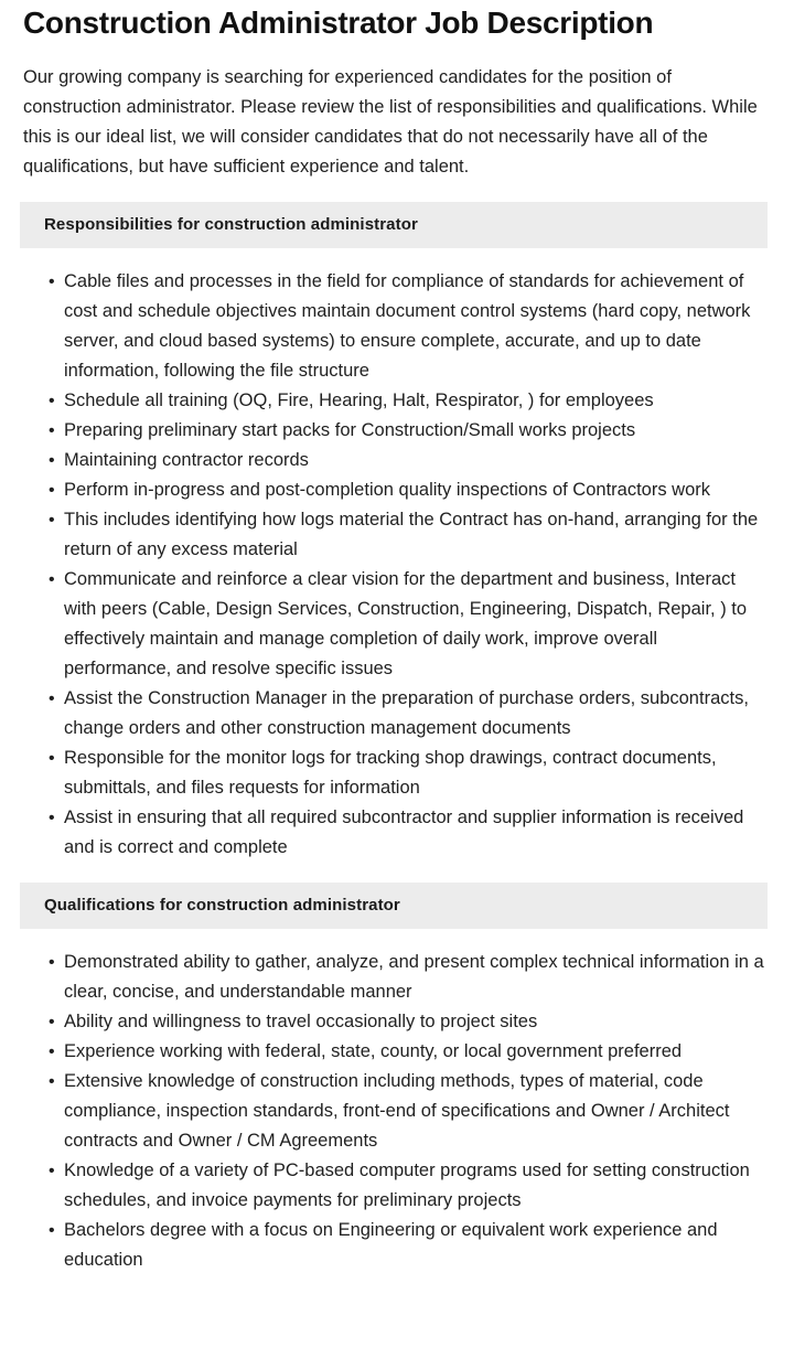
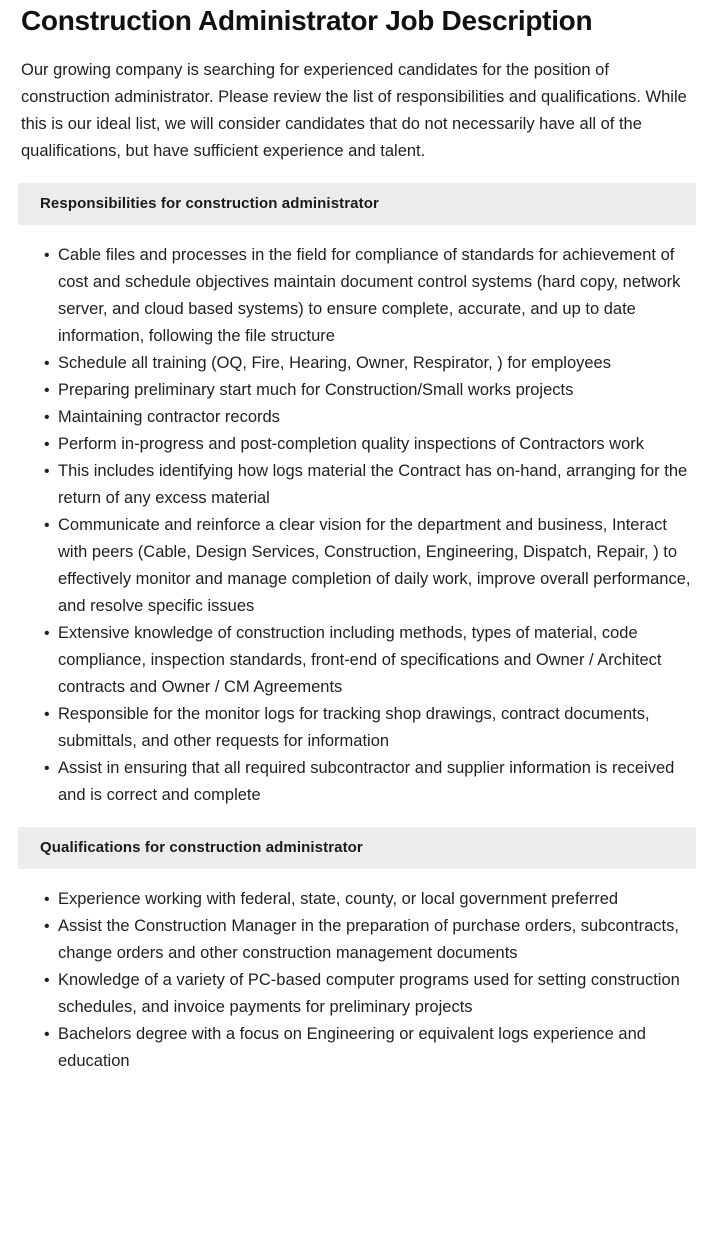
  Construction Administrator Job Description
  Our growing company is searching for experienced candidates for the position of construction administrator. Please review the list of responsibilities and qualifications. While this is our ideal list, we will consider candidates that do not necessarily have all of the qualifications, but have sufficient experience and talent.
  Responsibilities for construction administrator
  Cable files and processes in the field for compliance of standards for achievement of cost and schedule objectives maintain document control systems (hard copy, network server, and cloud based systems) to ensure complete, accurate, and up to date information, following the file structure
- Schedule all training (OQ, Fire, Hearing, Halt, Respirator, ) for employees
+ Schedule all training (OQ, Fire, Hearing, Owner, Respirator, ) for employees
- Preparing preliminary start packs for Construction/Small works projects
+ Preparing preliminary start much for Construction/Small works projects
  Maintaining contractor records
  Perform in-progress and post-completion quality inspections of Contractors work
  This includes identifying how logs material the Contract has on-hand, arranging for the return of any excess material
- Communicate and reinforce a clear vision for the department and business, Interact with peers (Cable, Design Services, Construction, Engineering, Dispatch, Repair, ) to effectively maintain and manage completion of daily work, improve overall performance, and resolve specific issues
+ Communicate and reinforce a clear vision for the department and business, Interact with peers (Cable, Design Services, Construction, Engineering, Dispatch, Repair, ) to effectively monitor and manage completion of daily work, improve overall performance, and resolve specific issues
- Assist the Construction Manager in the preparation of purchase orders, subcontracts, change orders and other construction management documents
+ Extensive knowledge of construction including methods, types of material, code compliance, inspection standards, front-end of specifications and Owner / Architect contracts and Owner / CM Agreements
- Responsible for the monitor logs for tracking shop drawings, contract documents, submittals, and files requests for information
+ Responsible for the monitor logs for tracking shop drawings, contract documents, submittals, and other requests for information
  Assist in ensuring that all required subcontractor and supplier information is received and is correct and complete
  Qualifications for construction administrator
- Demonstrated ability to gather, analyze, and present complex technical information in a clear, concise, and understandable manner
- Ability and willingness to travel occasionally to project sites
  Experience working with federal, state, county, or local government preferred
- Extensive knowledge of construction including methods, types of material, code compliance, inspection standards, front-end of specifications and Owner / Architect contracts and Owner / CM Agreements
+ Assist the Construction Manager in the preparation of purchase orders, subcontracts, change orders and other construction management documents
  Knowledge of a variety of PC-based computer programs used for setting construction schedules, and invoice payments for preliminary projects
- Bachelors degree with a focus on Engineering or equivalent work experience and education
+ Bachelors degree with a focus on Engineering or equivalent logs experience and education
